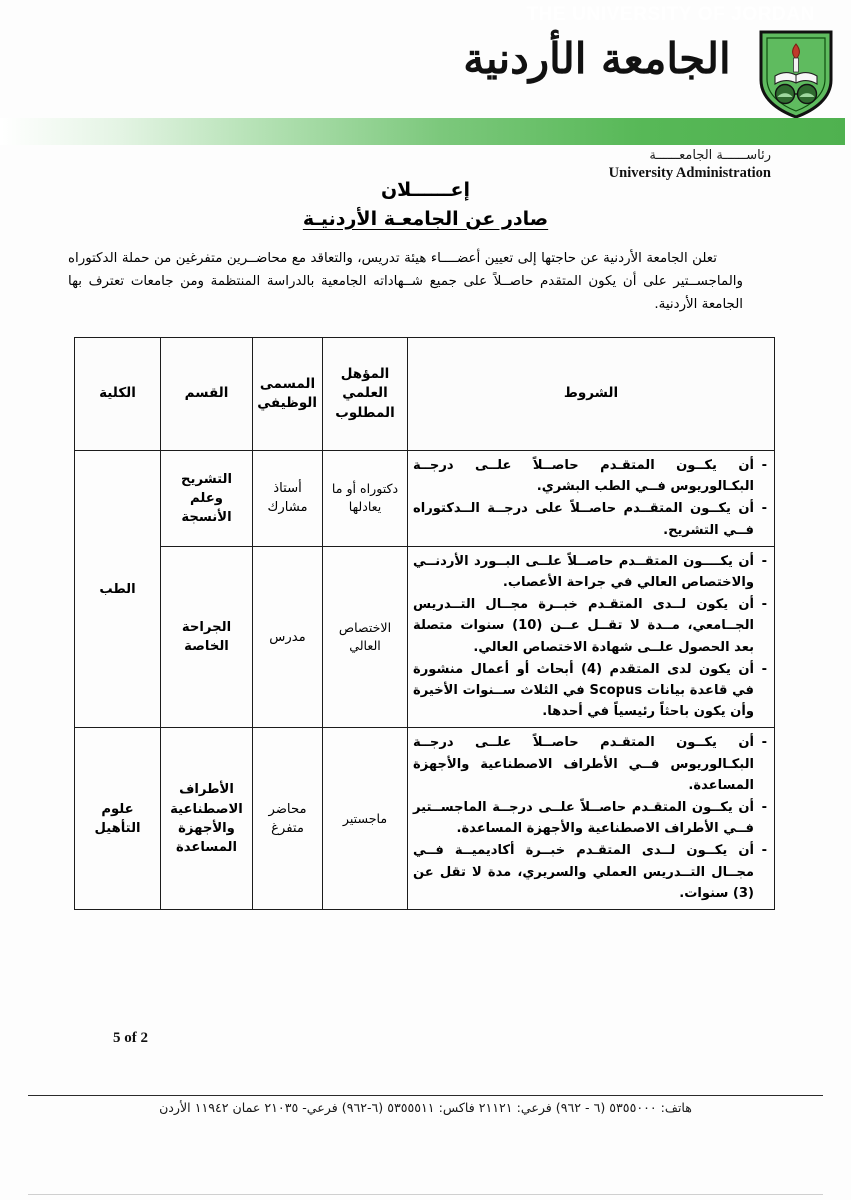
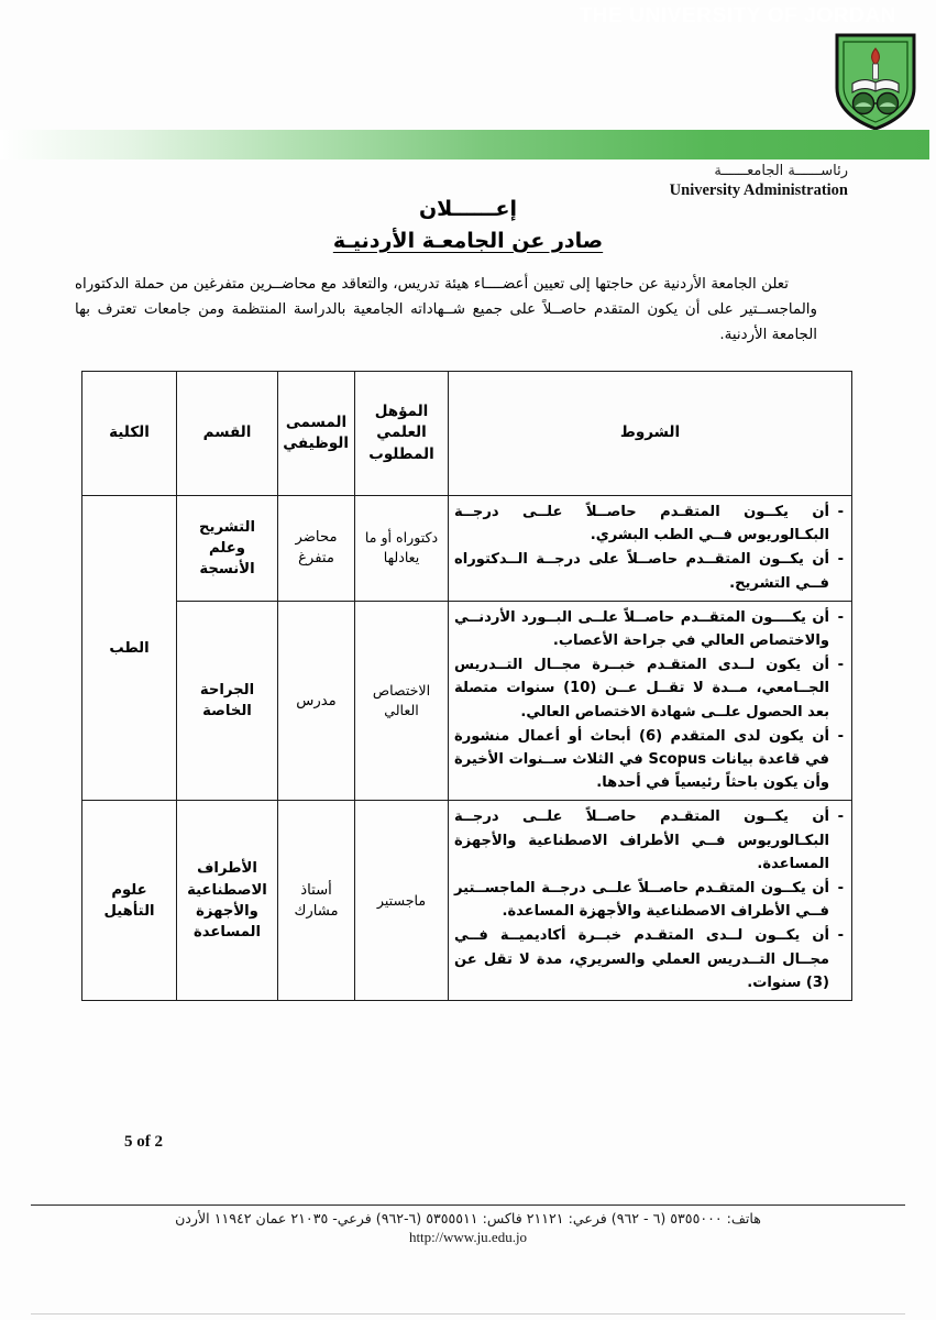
- الجامعة الأردنية
  رئاســــــة الجامعــــــة
  University Administration
  إعــــــلان
  صادر عن الجامعـة الأردنيـة
  تعلن الجامعة الأردنية عن حاجتها إلى تعيين أعضــــاء هيئة تدريس، والتعاقد مع محاضــرين متفرغين من حملة الدكتوراه والماجســتير على أن يكون المتقدم حاصــلاً على جميع شــهاداته الجامعية بالدراسة المنتظمة ومن جامعات تعترف بها الجامعة الأردنية.
  الشروط	المؤهل العلمي المطلوب	المسمى الوظيفي	القسم	الكلية
- أن يكــون المتقـدم حاصــلاً علــى درجــة البكـالوريوس فــي الطب البشري. أن يكــون المتقــدم حاصــلاً على درجــة الــدكتوراه فــي التشريح.	دكتوراه أو ما يعادلها	أستاذ مشارك	التشريح وعلم الأنسجة	الطب
+ أن يكــون المتقـدم حاصــلاً علــى درجــة البكـالوريوس فــي الطب البشري. أن يكــون المتقــدم حاصــلاً على درجــة الــدكتوراه فــي التشريح.	دكتوراه أو ما يعادلها	محاضر متفرغ	التشريح وعلم الأنسجة	الطب
- أن يكــــون المتقــدم حاصــلاً علــى البــورد الأردنــي والاختصاص العالي في جراحة الأعصاب. أن يكون لــدى المتقـدم خبــرة مجــال التــدريس الجــامعي، مــدة لا تقــل عــن (10) سنوات متصلة بعد الحصول علــى شهادة الاختصاص العالي. أن يكون لدى المتقدم (4) أبحاث أو أعمال منشورة في قاعدة بيانات Scopus في الثلاث ســنوات الأخيرة وأن يكون باحثاً رئيسياً في أحدها.	الاختصاص العالي	مدرس	الجراحة الخاصة
+ أن يكــــون المتقــدم حاصــلاً علــى البــورد الأردنــي والاختصاص العالي في جراحة الأعصاب. أن يكون لــدى المتقـدم خبــرة مجــال التــدريس الجــامعي، مــدة لا تقــل عــن (10) سنوات متصلة بعد الحصول علــى شهادة الاختصاص العالي. أن يكون لدى المتقدم (6) أبحاث أو أعمال منشورة في قاعدة بيانات Scopus في الثلاث ســنوات الأخيرة وأن يكون باحثاً رئيسياً في أحدها.	الاختصاص العالي	مدرس	الجراحة الخاصة
- أن يكــون المتقـدم حاصــلاً علــى درجــة البكـالوريوس فــي الأطراف الاصطناعية والأجهزة المساعدة. أن يكــون المتقـدم حاصــلاً علــى درجــة الماجســتير فــي الأطراف الاصطناعية والأجهزة المساعدة. أن يكــون لــدى المتقـدم خبــرة أكاديميــة فــي مجــال التــدريس العملي والسريري، مدة لا تقل عن (3) سنوات.	ماجستير	محاضر متفرغ	الأطراف الاصطناعية والأجهزة المساعدة	علوم التأهيل
+ أن يكــون المتقـدم حاصــلاً علــى درجــة البكـالوريوس فــي الأطراف الاصطناعية والأجهزة المساعدة. أن يكــون المتقـدم حاصــلاً علــى درجــة الماجســتير فــي الأطراف الاصطناعية والأجهزة المساعدة. أن يكــون لــدى المتقـدم خبــرة أكاديميــة فــي مجــال التــدريس العملي والسريري، مدة لا تقل عن (3) سنوات.	ماجستير	أستاذ مشارك	الأطراف الاصطناعية والأجهزة المساعدة	علوم التأهيل
  5 of 2
  هاتف: ٥٣٥٥٠٠٠ (٦ - ٩٦٢) فرعي: ٢١١٢١ فاكس: ٥٣٥٥٥١١ (٦-٩٦٢) فرعي- ٢١٠٣٥ عمان ١١٩٤٢ الأردن
+ http://www.ju.edu.jo
